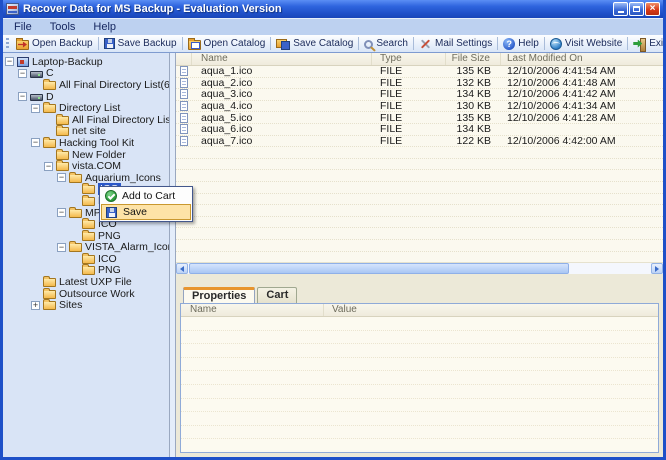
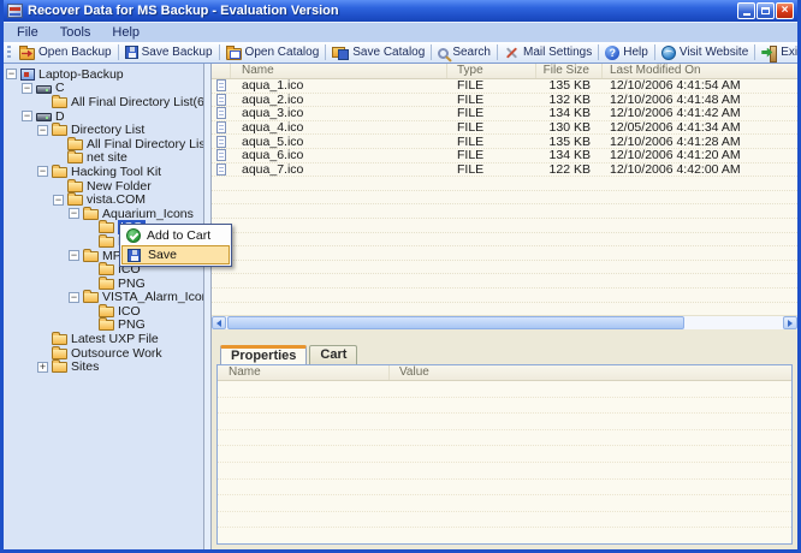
  Recover Data for MS Backup - Evaluation Version
  ×
  File
  Tools
  Help
  Open Backup
  Save Backup
  Open Catalog
  Save Catalog
  Search
  Mail Settings
  Help
  Visit Website
  Exi
  −
  Laptop-Backup
  −
  C
  All Final Directory List(6
  −
  D
  −
  Directory List
  All Final Directory Lis
  net site
  −
  Hacking Tool Kit
  New Folder
  −
  vista.COM
  −
  Aquarium_Icons
  −
  ICO
  PNG
  −
  VISTA_Alarm_Ico
  ICO
  PNG
  Latest UXP File
  Outsource Work
  +
  Sites
  Name
  Type
  File Size
  Last Modified On
  aqua_1.ico
  FILE
  135 KB
  12/10/2006 4:41:54 AM
  aqua_2.ico
  FILE
  132 KB
  12/10/2006 4:41:48 AM
  aqua_3.ico
  FILE
  134 KB
  12/10/2006 4:41:42 AM
  aqua_4.ico
  FILE
  130 KB
- 12/10/2006 4:41:34 AM
+ 12/05/2006 4:41:34 AM
  aqua_5.ico
  FILE
  135 KB
  12/10/2006 4:41:28 AM
  aqua_6.ico
  FILE
  134 KB
+ 12/10/2006 4:41:20 AM
  aqua_7.ico
  FILE
  122 KB
  12/10/2006 4:42:00 AM
  Properties
  Cart
  Name
  Value
  Add to Cart
  Save
